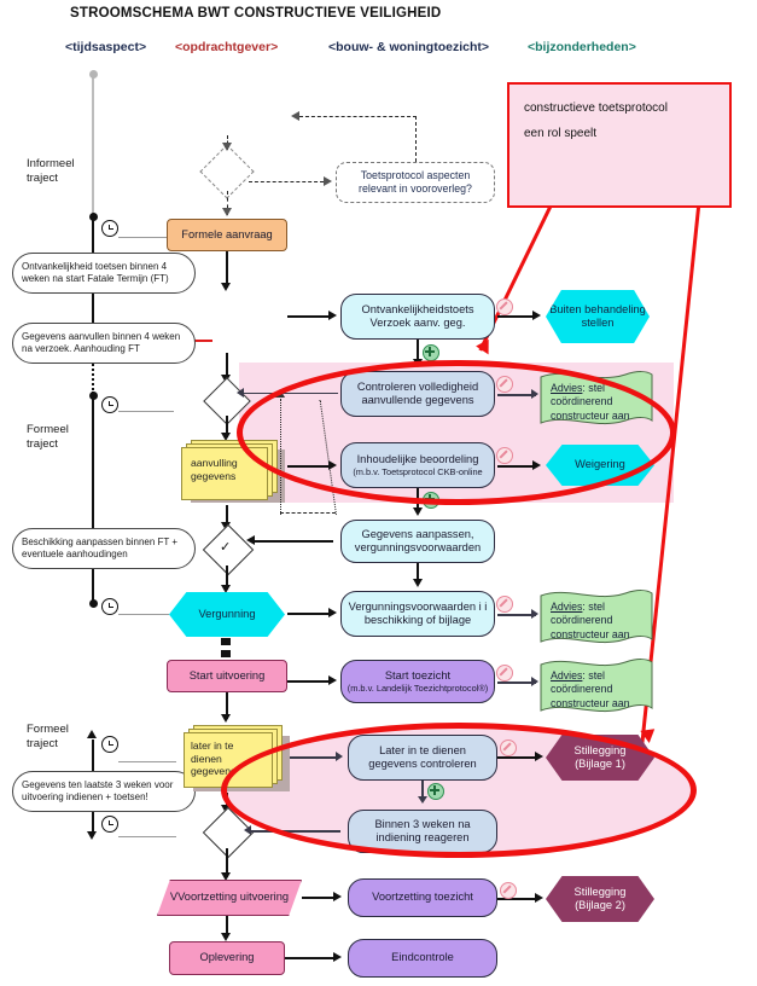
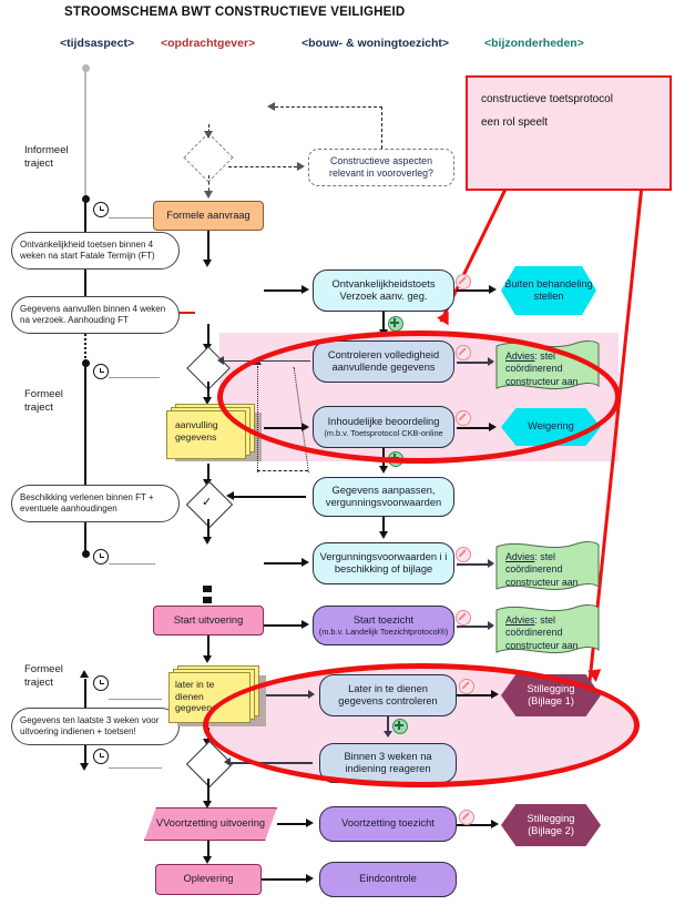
  STROOMSCHEMA BWT CONSTRUCTIEVE VEILIGHEID
  <tijdsaspect>
  <opdrachtgever>
  <bouw- & woningtoezicht>
  <bijzonderheden>
  Informeel
  traject
  Formeel
  traject
  Formeel
  traject
  Ontvankelijkheid toetsen binnen 4 weken na start Fatale Termijn (FT)
  Gegevens aanvullen binnen 4 weken na verzoek. Aanhouding FT
- Beschikking aanpassen binnen FT + eventuele aanhoudingen
+ Beschikking verlenen binnen FT + eventuele aanhoudingen
  Gegevens ten laatste 3 weken voor uitvoering indienen + toetsen!
  constructieve toetsprotocol
  een rol speelt
- Toetsprotocol aspecten relevant in vooroverleg?
+ Constructieve aspecten relevant in vooroverleg?
  Formele aanvraag
  aanvulling gegevens
  ✓
- Vergunning
  Start uitvoering
  later in te dienen gegevens
  VVoortzetting uitvoering
  Oplevering
  Ontvankelijkheidstoets Verzoek aanv. geg.
  Controleren volledigheid aanvullende gegevens
  Inhoudelijke beoordeling
  (m.b.v. Toetsprotocol CKB-online
  Gegevens aanpassen, vergunningsvoorwaarden
  Vergunningsvoorwaarden i i beschikking of bijlage
  Start toezicht
  (m.b.v. Landelijk Toezichtprotocol®)
  Later in te dienen gegevens controleren
  Binnen 3 weken na indiening reageren
  Voortzetting toezicht
  Eindcontrole
  Buiten behandeling stellen
  Weigering
  Stillegging
  (Bijlage 1)
  Stillegging
  (Bijlage 2)
  Advies: stel
  coördinerend
  constructeur aan
  Advies: stel
  coördinerend
  constructeur aan
  Advies: stel
  coördinerend
  constructeur aan
